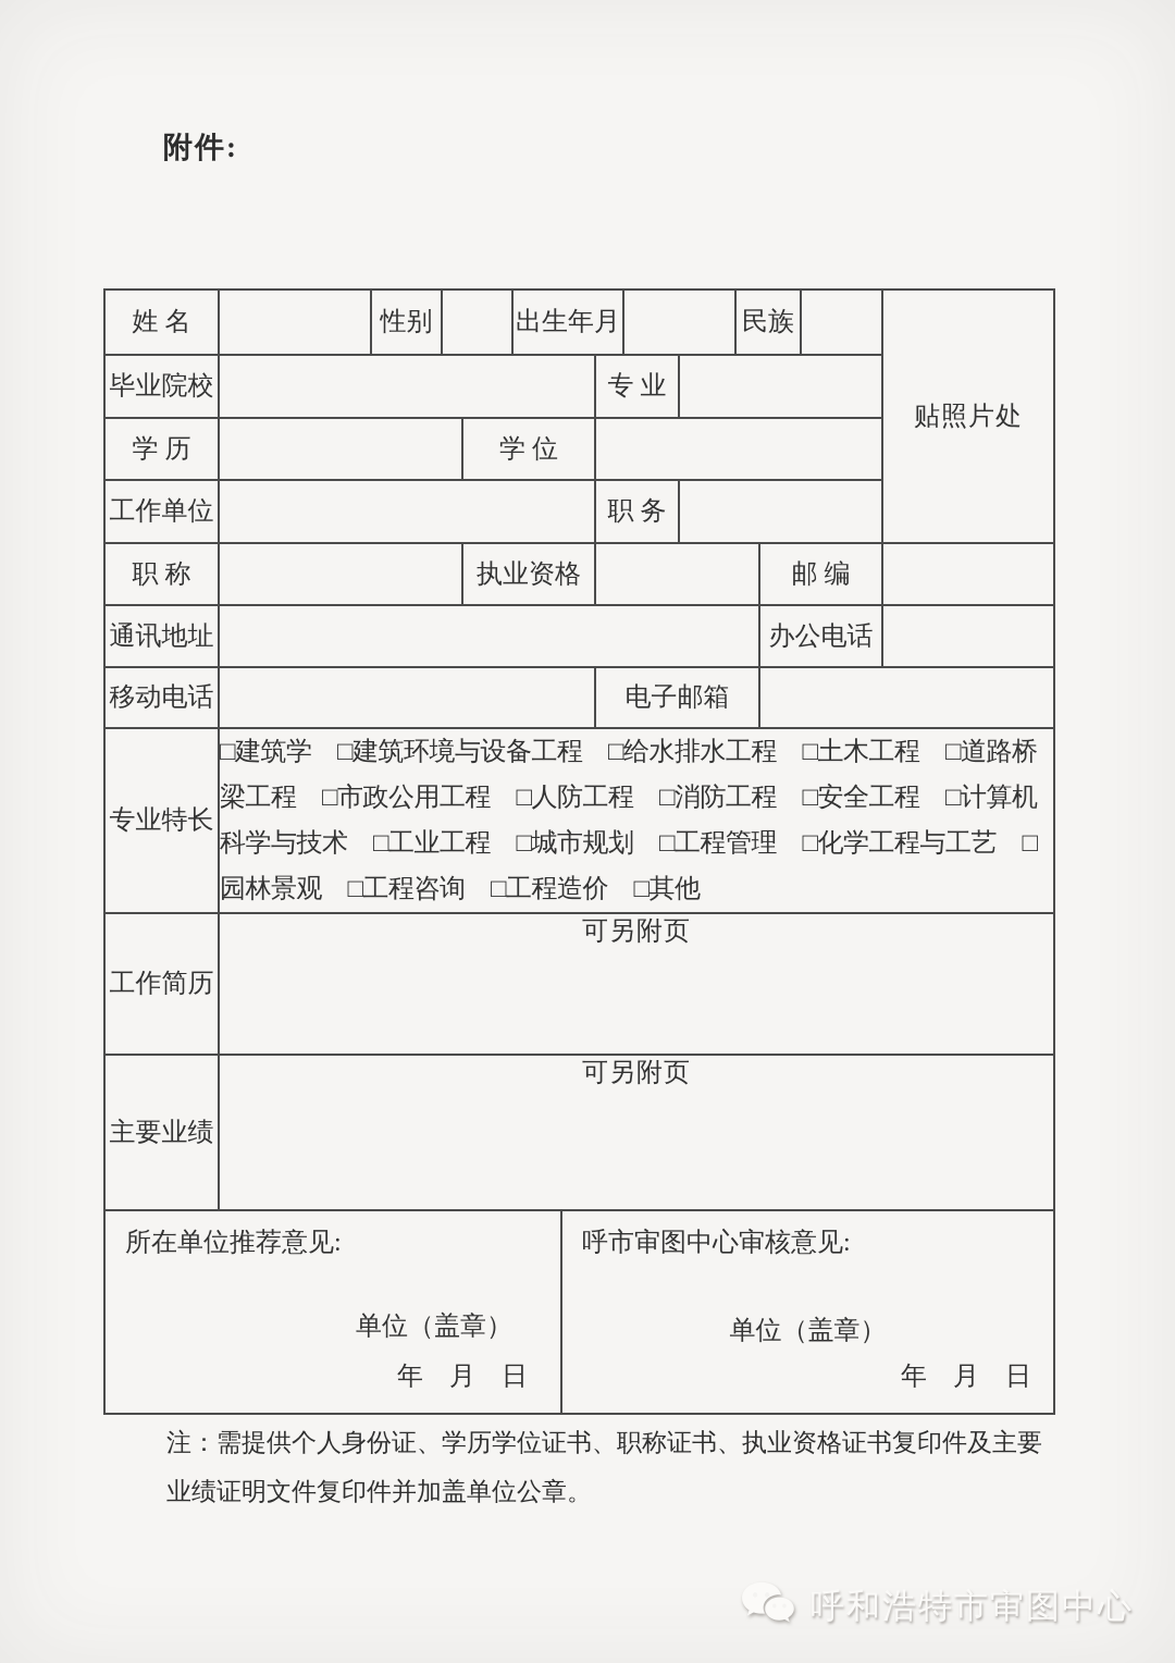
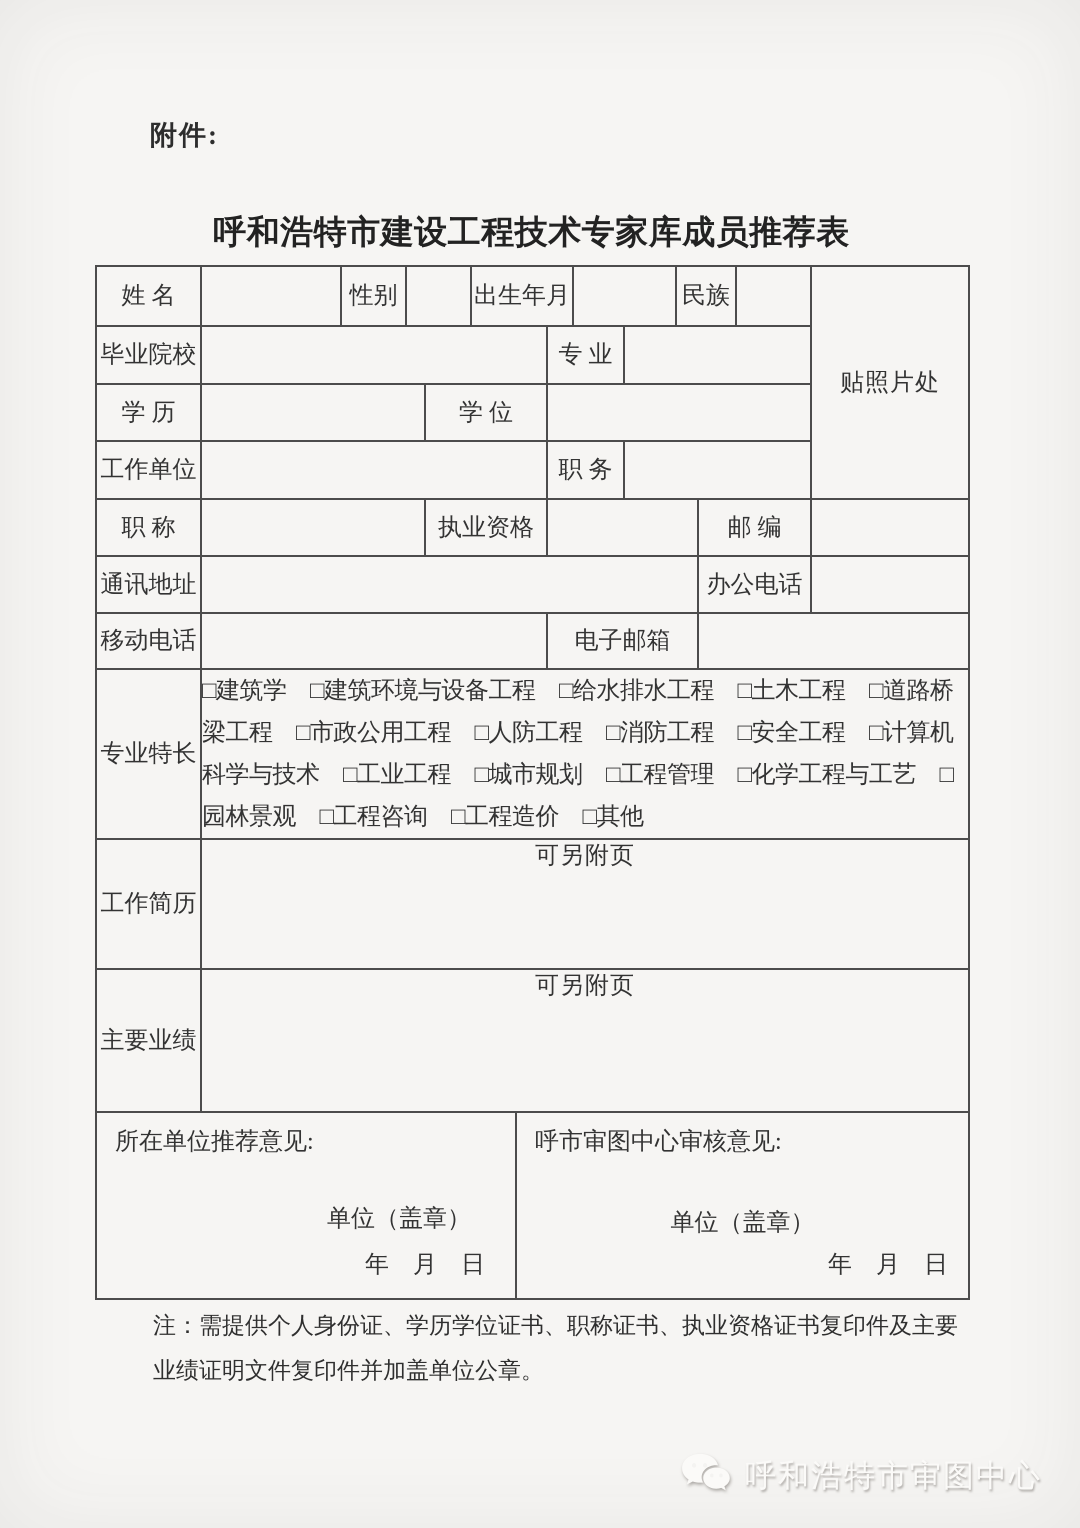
  附件:
+ 呼和浩特市建设工程技术专家库成员推荐表
  姓 名		性别		出生年月		民族		贴照片处
  毕业院校		专 业
  学 历		学 位
  工作单位		职 务
  职 称		执业资格		邮 编
  通讯地址		办公电话
  移动电话		电子邮箱
  专业特长	□建筑学 □建筑环境与设备工程 □给水排水工程 □土木工程 □道路桥梁工程 □市政公用工程 □人防工程 □消防工程 □安全工程 □计算机科学与技术 □工业工程 □城市规划 □工程管理 □化学工程与工艺 □园林景观 □工程咨询 □工程造价 □其他
  工作简历	可另附页
  主要业绩	可另附页
  所在单位推荐意见: 单位（盖章） 年 月 日	呼市审图中心审核意见: 单位（盖章） 年 月 日
  注：需提供个人身份证、学历学位证书、职称证书、执业资格证书复印件及主要业绩证明文件复印件并加盖单位公章。
  呼和浩特市审图中心
